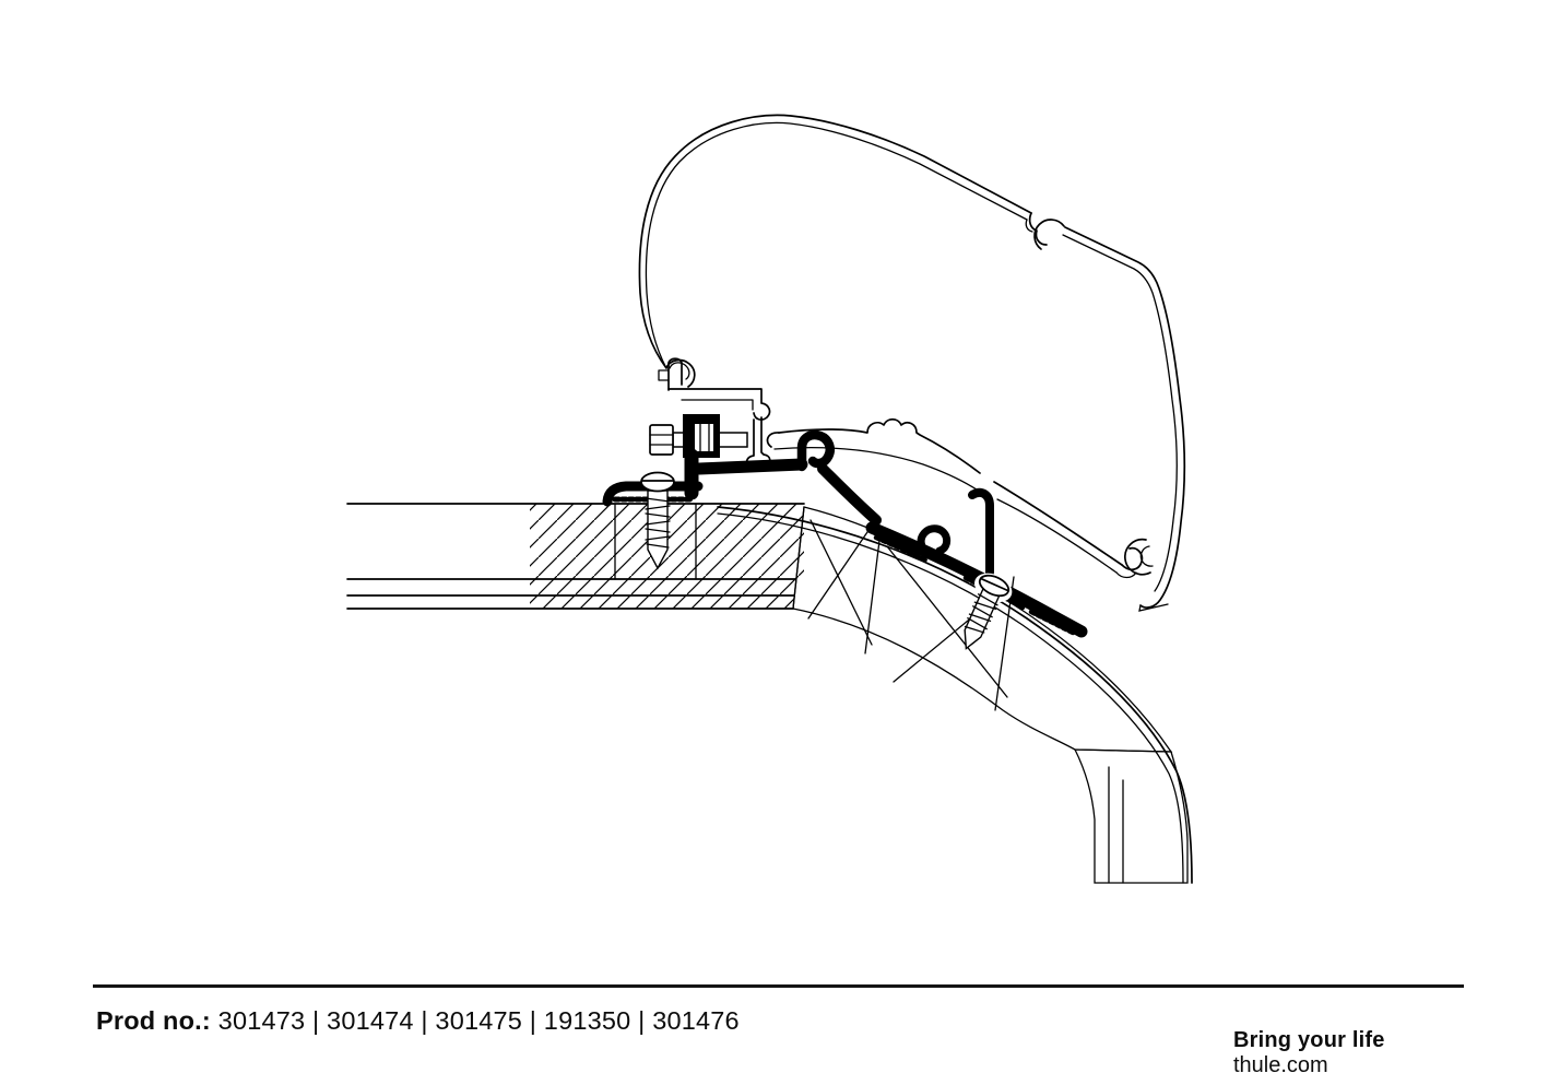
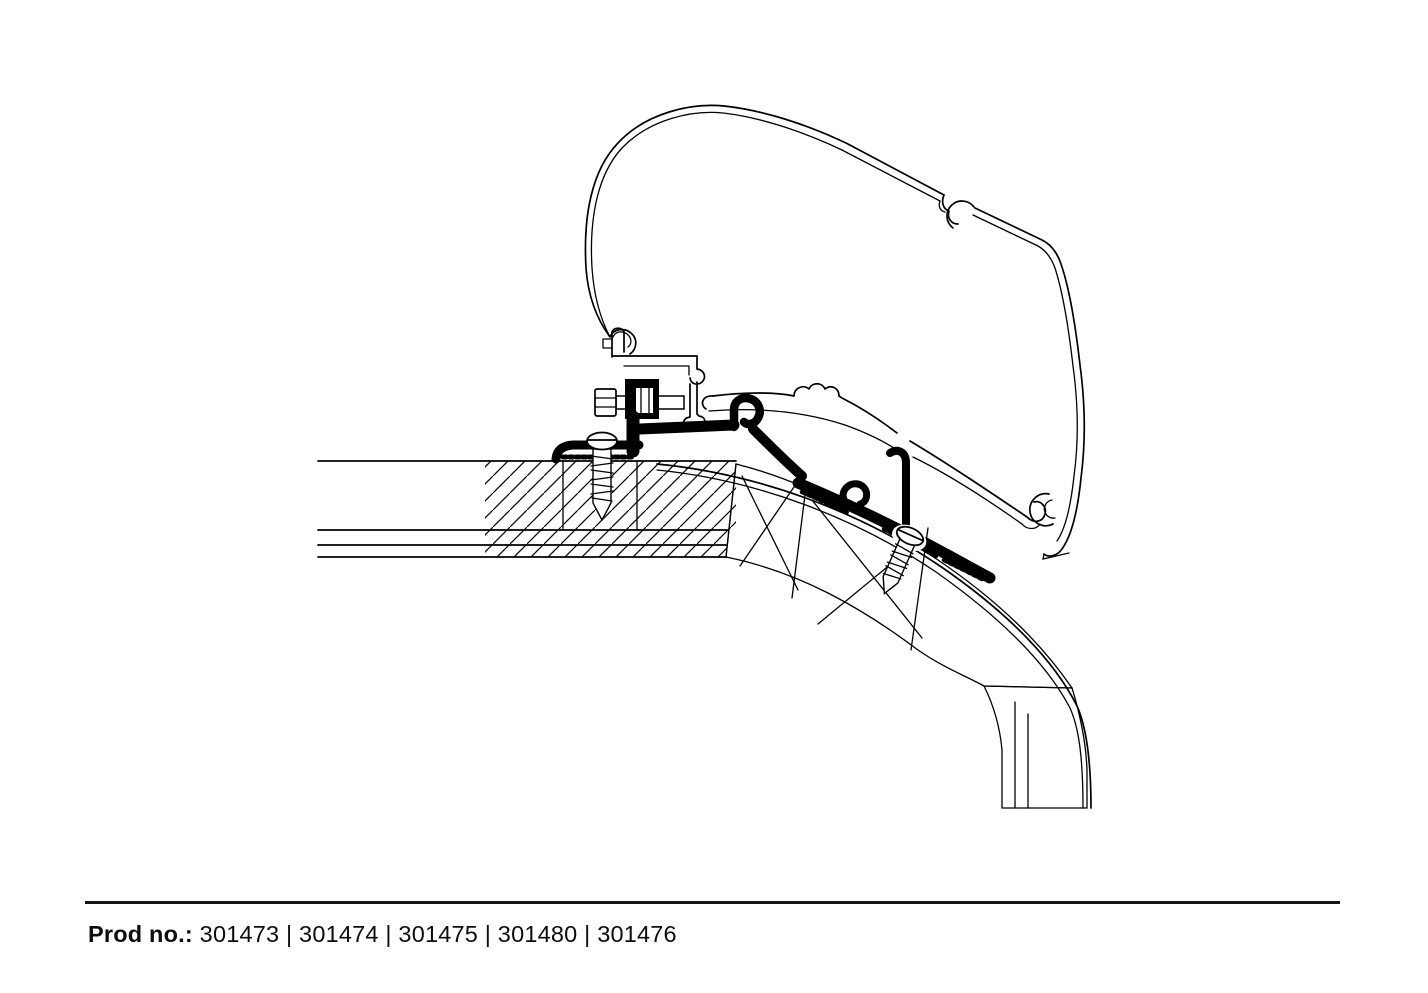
- Prod no.: 301473 | 301474 | 301475 | 191350 | 301476
+ Prod no.: 301473 | 301474 | 301475 | 301480 | 301476
- Bring your life
- thule.com
